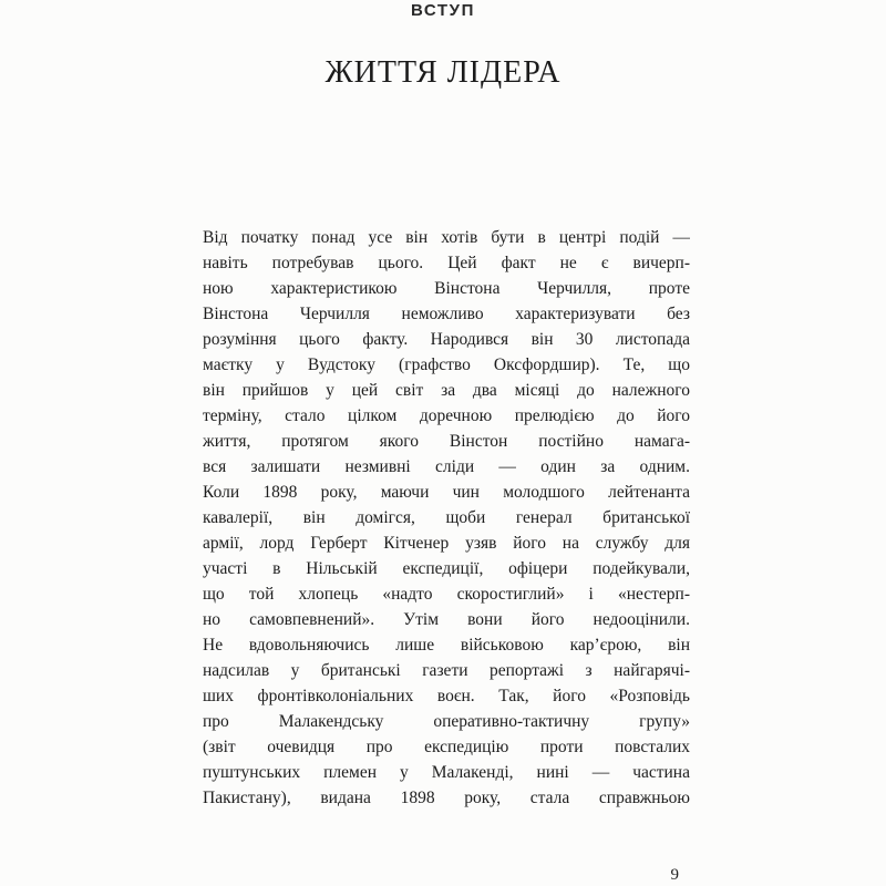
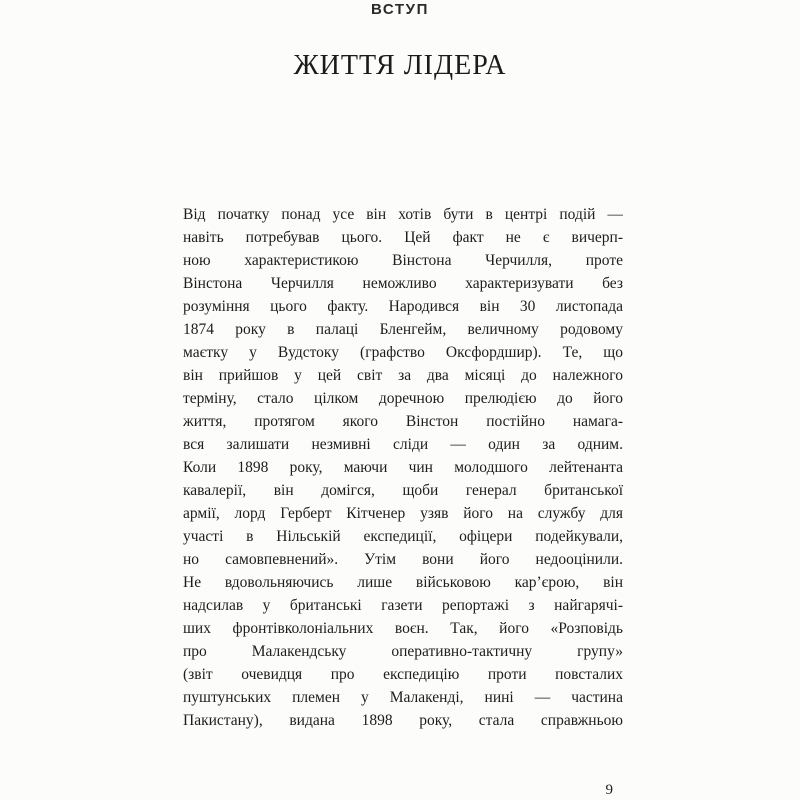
  ВСТУП
  ЖИТТЯ ЛІДЕРА
  Від початку понад усе він хотів бути в центрі подій —
  навіть потребував цього. Цей факт не є вичерп-
  ною характеристикою Вінстона Черчилля, проте
  Вінстона Черчилля неможливо характеризувати без
  розуміння цього факту. Народився він 30 листопада
+ 1874 року в палаці Бленгейм, величному родовому
  маєтку у Вудстоку (графство Оксфордшир). Те, що
  він прийшов у цей світ за два місяці до належного
  терміну, стало цілком доречною прелюдією до його
  життя, протягом якого Вінстон постійно намага-
  вся залишати незмивні сліди — один за одним.
  Коли 1898 року, маючи чин молодшого лейтенанта
  кавалерії, він домігся, щоби генерал британської
  армії, лорд Герберт Кітченер узяв його на службу для
  участі в Нільській експедиції, офіцери подейкували,
- що той хлопець «надто скоростиглий» і «нестерп-
  но самовпевнений». Утім вони його недооцінили.
  Не вдовольняючись лише військовою кар’єрою, він
  надсилав у британські газети репортажі з найгарячі-
  ших фронтівколоніальних воєн. Так, його «Розповідь
  про Малакендську оперативно-тактичну групу»
  (звіт очевидця про експедицію проти повсталих
  пуштунських племен у Малакенді, нині — частина
  Пакистану), видана 1898 року, стала справжньою
  9
